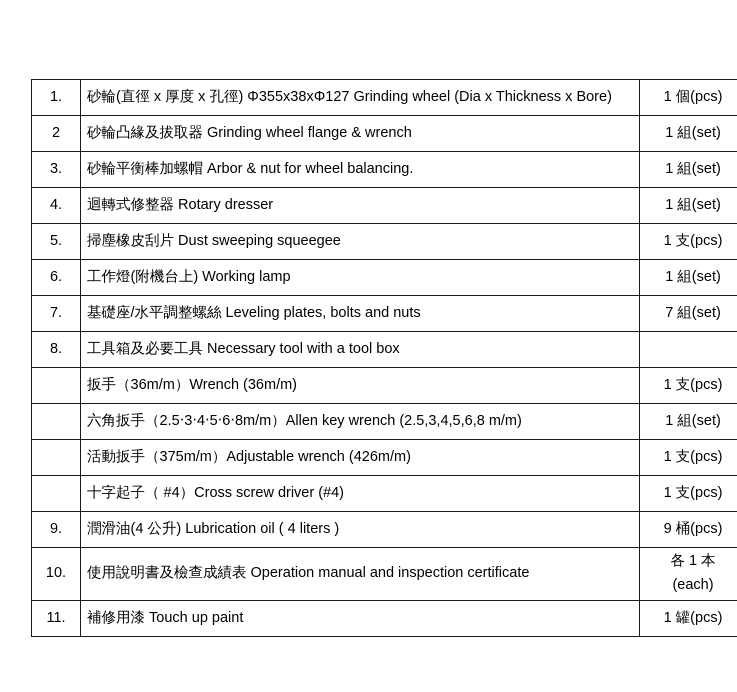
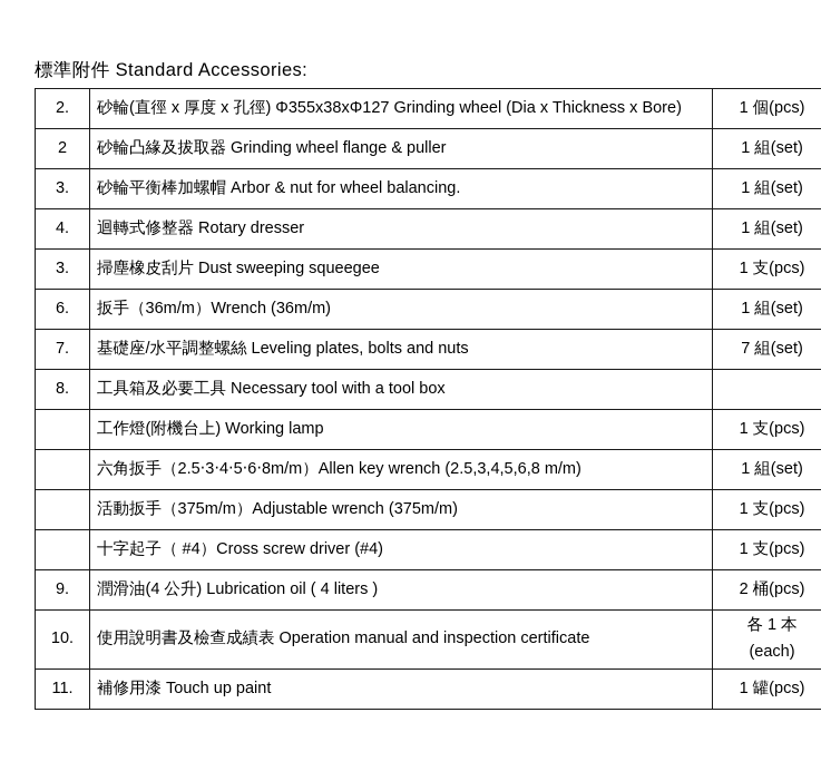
+ 標準附件 Standard Accessories:
- 1.	砂輪(直徑 x 厚度 x 孔徑) Φ355x38xΦ127 Grinding wheel (Dia x Thickness x Bore)	1 個(pcs)
+ 2.	砂輪(直徑 x 厚度 x 孔徑) Φ355x38xΦ127 Grinding wheel (Dia x Thickness x Bore)	1 個(pcs)
- 2	砂輪凸緣及拔取器 Grinding wheel flange & wrench	1 組(set)
+ 2	砂輪凸緣及拔取器 Grinding wheel flange & puller	1 組(set)
  3.	砂輪平衡棒加螺帽 Arbor & nut for wheel balancing.	1 組(set)
  4.	迴轉式修整器 Rotary dresser	1 組(set)
- 5.	掃塵橡皮刮片 Dust sweeping squeegee	1 支(pcs)
+ 3.	掃塵橡皮刮片 Dust sweeping squeegee	1 支(pcs)
- 6.	工作燈(附機台上) Working lamp	1 組(set)
+ 6.	扳手（36m/m）Wrench (36m/m)	1 組(set)
  7.	基礎座/水平調整螺絲 Leveling plates, bolts and nuts	7 組(set)
  8.	工具箱及必要工具 Necessary tool with a tool box
- 	扳手（36m/m）Wrench (36m/m)	1 支(pcs)
+ 	工作燈(附機台上) Working lamp	1 支(pcs)
  	六角扳手（2.5‧3‧4‧5‧6‧8m/m）Allen key wrench (2.5,3,4,5,6,8 m/m)	1 組(set)
- 	活動扳手（375m/m）Adjustable wrench (426m/m)	1 支(pcs)
+ 	活動扳手（375m/m）Adjustable wrench (375m/m)	1 支(pcs)
  	十字起子（ #4）Cross screw driver (#4)	1 支(pcs)
- 9.	潤滑油(4 公升) Lubrication oil ( 4 liters )	9 桶(pcs)
+ 9.	潤滑油(4 公升) Lubrication oil ( 4 liters )	2 桶(pcs)
  10.	使用說明書及檢查成績表 Operation manual and inspection certificate	各 1 本 (each)
  11.	補修用漆 Touch up paint	1 罐(pcs)
